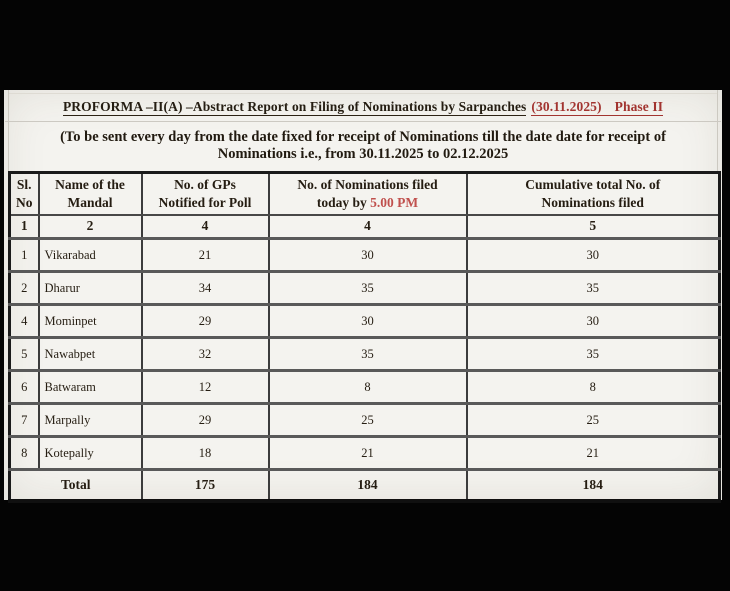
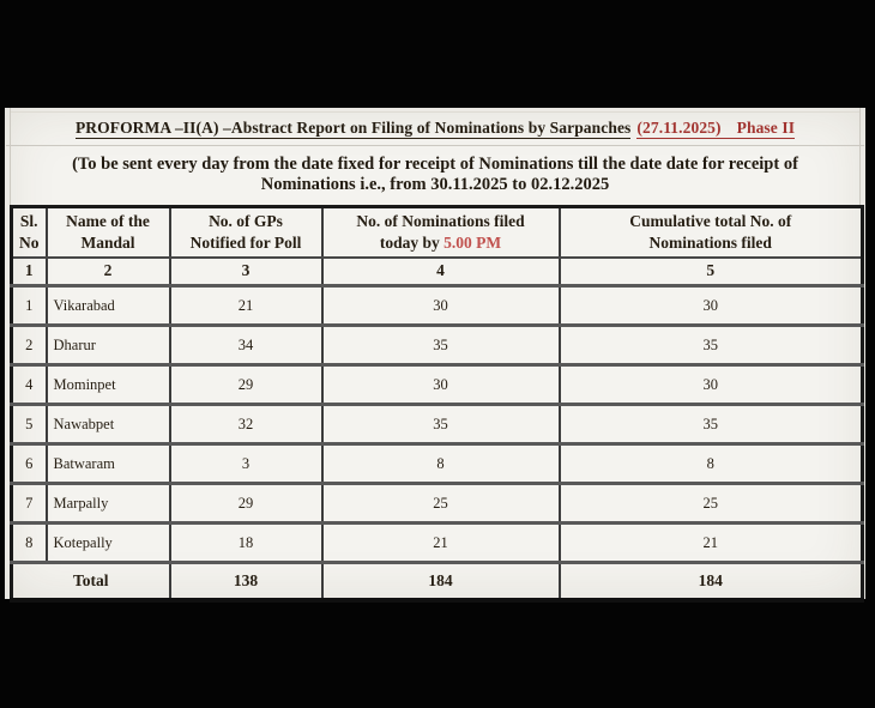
- PROFORMA –II(A) –Abstract Report on Filing of Nominations by Sarpanches (30.11.2025) Phase II
+ PROFORMA –II(A) –Abstract Report on Filing of Nominations by Sarpanches (27.11.2025) Phase II
  (To be sent every day from the date fixed for receipt of Nominations till the date date for receipt of
  Nominations i.e., from 30.11.2025 to 02.12.2025
  Sl. No	Name of the Mandal	No. of GPs Notified for Poll	No. of Nominations filed today by 5.00 PM	Cumulative total No. of Nominations filed
- 1	2	4	4	5
+ 1	2	3	4	5
  1	Vikarabad	21	30	30
  2	Dharur	34	35	35
  4	Mominpet	29	30	30
  5	Nawabpet	32	35	35
- 6	Batwaram	12	8	8
+ 6	Batwaram	3	8	8
  7	Marpally	29	25	25
  8	Kotepally	18	21	21
- Total	175	184	184
+ Total	138	184	184
